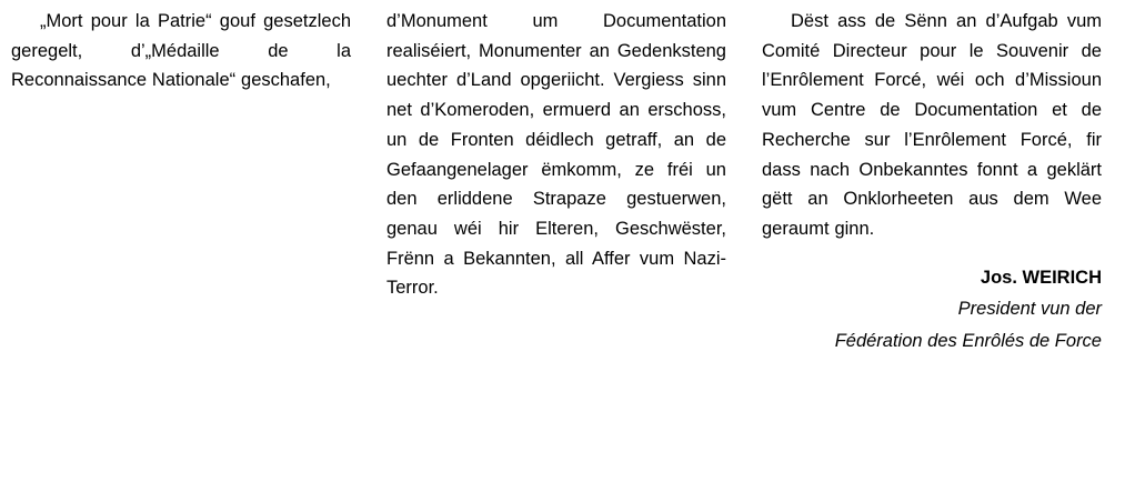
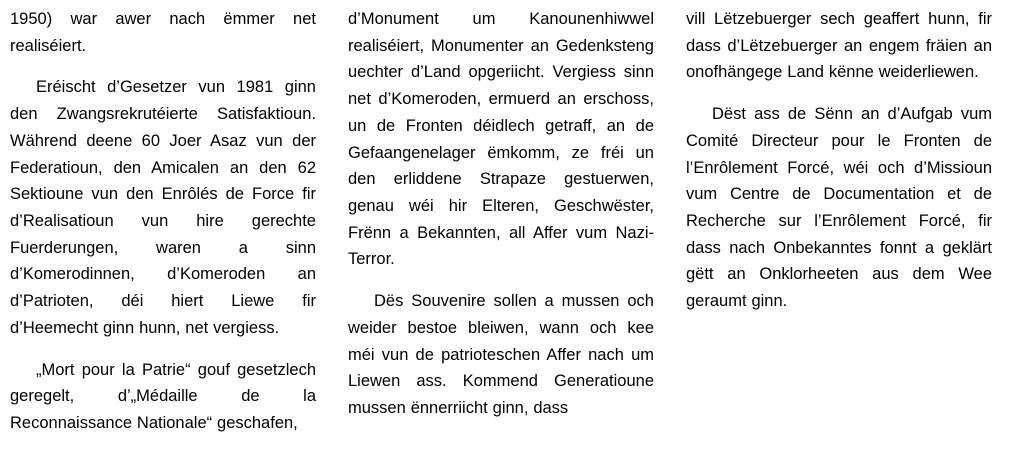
+ 1950) war awer nach ëmmer net realiséiert.
+ Eréischt d’Gesetzer vun 1981 ginn den Zwangsrekrutéierte Satisfaktioun. Während deene 60 Joer Asaz vun der Federatioun, den Amicalen an den 62 Sektioune vun den Enrôlés de Force fir d’Realisatioun vun hire gerechte Fuerderungen, waren a sinn d’Komerodinnen, d’Komeroden an d’Patrioten, déi hiert Liewe fir d’Heemecht ginn hunn, net vergiess.
  „Mort pour la Patrie“ gouf gesetzlech geregelt, d’„Médaille de la Reconnaissance Nationale“ geschafen,
- d’Monument um Documentation realiséiert, Monumenter an Gedenksteng uechter d’Land opgeriicht. Vergiess sinn net d’Komeroden, ermuerd an erschoss, un de Fronten déidlech getraff, an de Gefaangenelager ëmkomm, ze fréi un den erliddene Strapaze gestuerwen, genau wéi hir Elteren, Geschwëster, Frënn a Bekannten, all Affer vum Nazi-Terror.
+ d’Monument um Kanounenhiwwel realiséiert, Monumenter an Gedenksteng uechter d’Land opgeriicht. Vergiess sinn net d’Komeroden, ermuerd an erschoss, un de Fronten déidlech getraff, an de Gefaangenelager ëmkomm, ze fréi un den erliddene Strapaze gestuerwen, genau wéi hir Elteren, Geschwëster, Frënn a Bekannten, all Affer vum Nazi-Terror.
+ Dës Souvenire sollen a mussen och weider bestoe bleiwen, wann och kee méi vun de patrioteschen Affer nach um Liewen ass. Kommend Generatioune mussen ënnerriicht ginn, dass
+ vill Lëtzebuerger sech geaffert hunn, fir dass d’Lëtzebuerger an engem fräien an onofhängege Land kënne weiderliewen.
- Dëst ass de Sënn an d’Aufgab vum Comité Directeur pour le Souvenir de l’Enrôlement Forcé, wéi och d’Missioun vum Centre de Documentation et de Recherche sur l’Enrôlement Forcé, fir dass nach Onbekanntes fonnt a geklärt gëtt an Onklorheeten aus dem Wee geraumt ginn.
+ Dëst ass de Sënn an d’Aufgab vum Comité Directeur pour le Fronten de l’Enrôlement Forcé, wéi och d’Missioun vum Centre de Documentation et de Recherche sur l’Enrôlement Forcé, fir dass nach Onbekanntes fonnt a geklärt gëtt an Onklorheeten aus dem Wee geraumt ginn.
- Jos. WEIRICH
- President vun der
- Fédération des Enrôlés de Force
